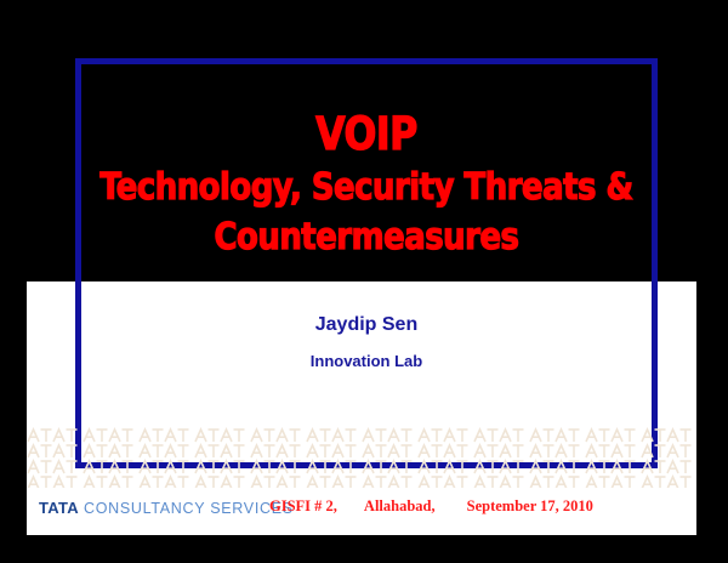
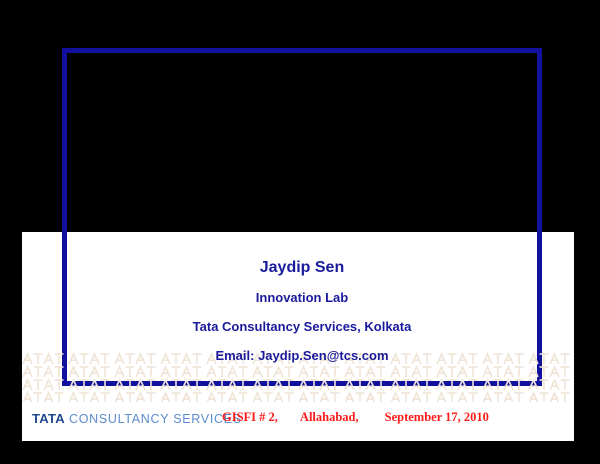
- VOIP
- Technology, Security Threats &
- Countermeasures
  Jaydip Sen
  Innovation Lab
+ Tata Consultancy Services, Kolkata
+ Email: Jaydip.Sen@tcs.com
  TATA CONSULTANCY SERVICES
  GISFI # 2, Allahabad, September 17, 2010
